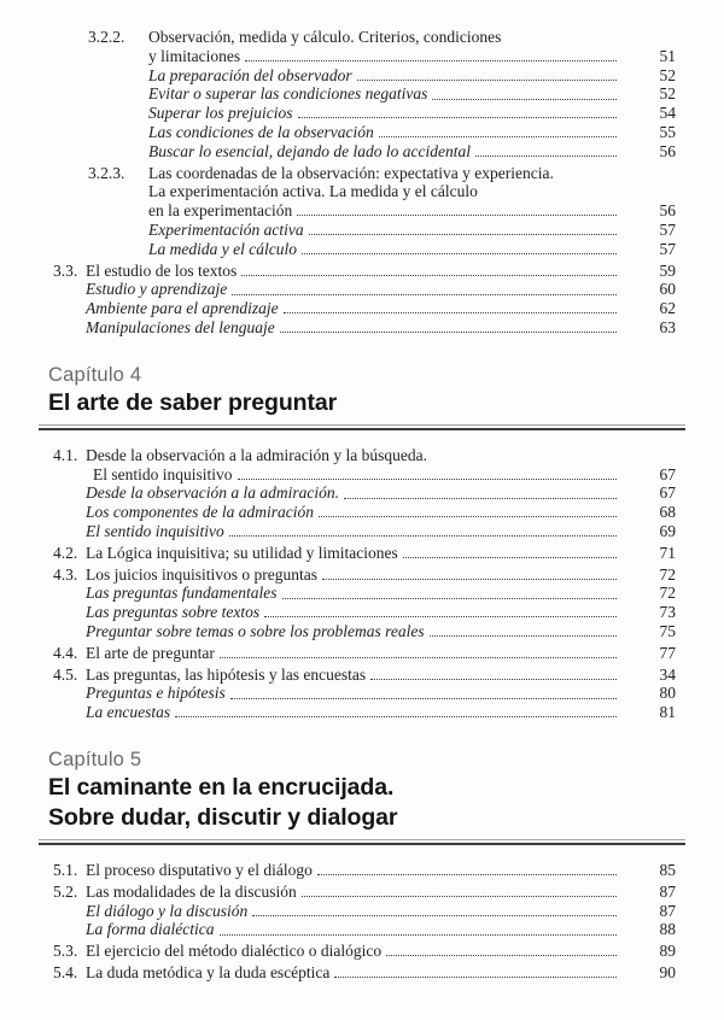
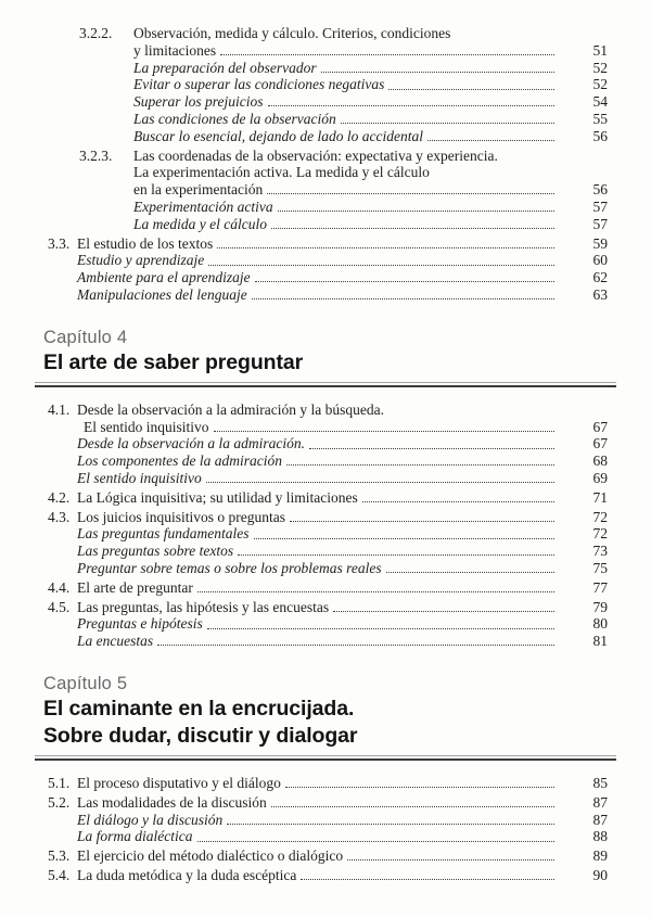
  3.2.2.
  Observación, medida y cálculo. Criterios, condiciones
  y limitaciones
  51
  La preparación del observador
  52
  Evitar o superar las condiciones negativas
  52
  Superar los prejuicios
  54
  Las condiciones de la observación
  55
  Buscar lo esencial, dejando de lado lo accidental
  56
  3.2.3.
  Las coordenadas de la observación: expectativa y experiencia.
  La experimentación activa. La medida y el cálculo
  en la experimentación
  56
  Experimentación activa
  57
  La medida y el cálculo
  57
  3.3.
  El estudio de los textos
  59
  Estudio y aprendizaje
  60
  Ambiente para el aprendizaje
  62
  Manipulaciones del lenguaje
  63
  Capítulo 4
  El arte de saber preguntar
  4.1.
  Desde la observación a la admiración y la búsqueda.
  El sentido inquisitivo
  67
  Desde la observación a la admiración.
  67
  Los componentes de la admiración
  68
  El sentido inquisitivo
  69
  4.2.
  La Lógica inquisitiva; su utilidad y limitaciones
  71
  4.3.
  Los juicios inquisitivos o preguntas
  72
  Las preguntas fundamentales
  72
  Las preguntas sobre textos
  73
  Preguntar sobre temas o sobre los problemas reales
  75
  4.4.
  El arte de preguntar
  77
  4.5.
  Las preguntas, las hipótesis y las encuestas
- 34
+ 79
  Preguntas e hipótesis
  80
  La encuestas
  81
  Capítulo 5
  El caminante en la encrucijada.
  Sobre dudar, discutir y dialogar
  5.1.
  El proceso disputativo y el diálogo
  85
  5.2.
  Las modalidades de la discusión
  87
  El diálogo y la discusión
  87
  La forma dialéctica
  88
  5.3.
  El ejercicio del método dialéctico o dialógico
  89
  5.4.
  La duda metódica y la duda escéptica
  90
